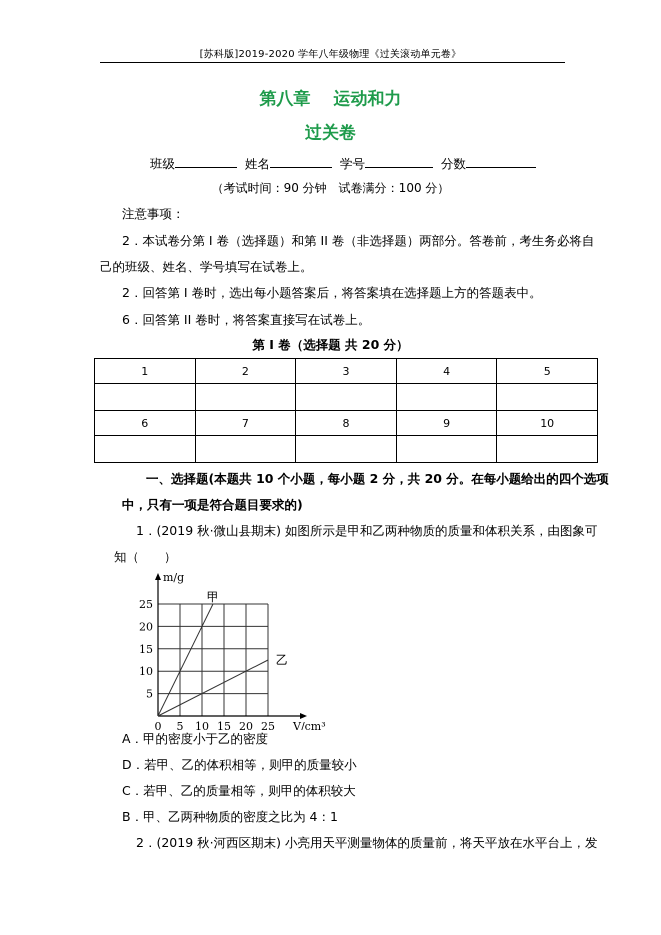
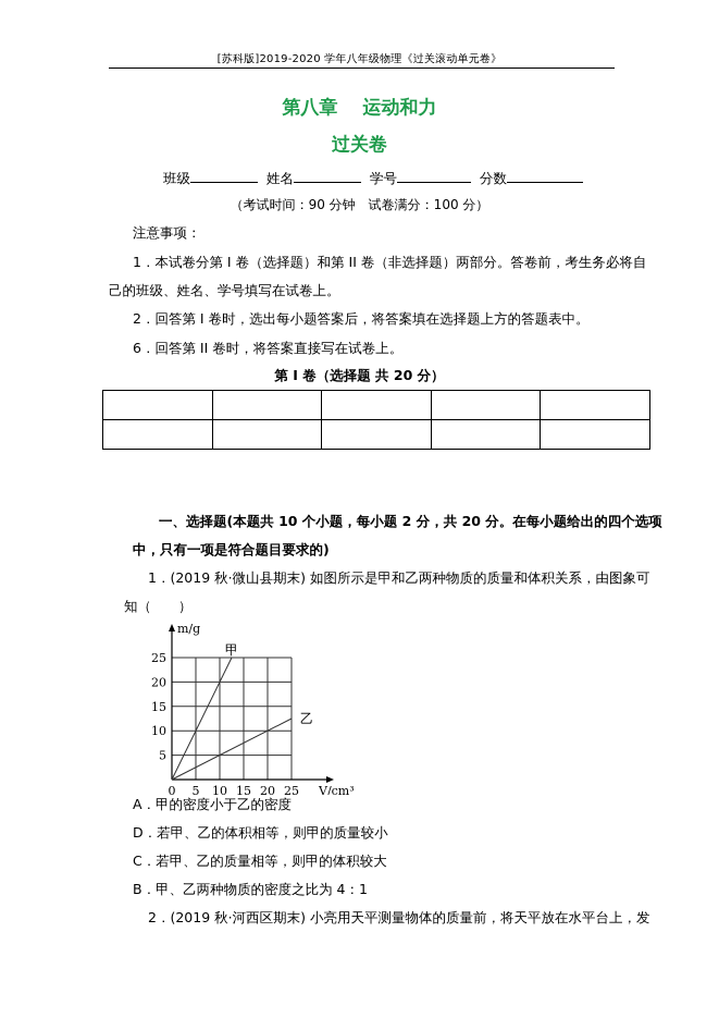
  [苏科版]2019-2020 学年八年级物理《过关滚动单元卷》
  第八章 运动和力
  过关卷
  班级 姓名 学号 分数
  （考试时间：90 分钟 试卷满分：100 分）
  注意事项：
- 2．本试卷分第 I 卷（选择题）和第 II 卷（非选择题）两部分。答卷前，考生务必将自
+ 1．本试卷分第 I 卷（选择题）和第 II 卷（非选择题）两部分。答卷前，考生务必将自
  己的班级、姓名、学号填写在试卷上。
  2．回答第 I 卷时，选出每小题答案后，将答案填在选择题上方的答题表中。
  6．回答第 II 卷时，将答案直接写在试卷上。
  第 I 卷（选择题 共 20 分）
- 1	2	3	4	5
- 6	7	8	9	10
  一、选择题(本题共 10 个小题，每小题 2 分，共 20 分。在每小题给出的四个选项
  中，只有一项是符合题目要求的)
  1．(2019 秋·微山县期末) 如图所示是甲和乙两种物质的质量和体积关系，由图象可
  知（ ）
  0
  5
  10
  15
  20
  25
  5
  10
  15
  20
  25
  m/g
  V/cm³
  甲
  乙
  A．甲的密度小于乙的密度
  D．若甲、乙的体积相等，则甲的质量较小
  C．若甲、乙的质量相等，则甲的体积较大
  B．甲、乙两种物质的密度之比为 4：1
  2．(2019 秋·河西区期末) 小亮用天平测量物体的质量前，将天平放在水平台上，发
